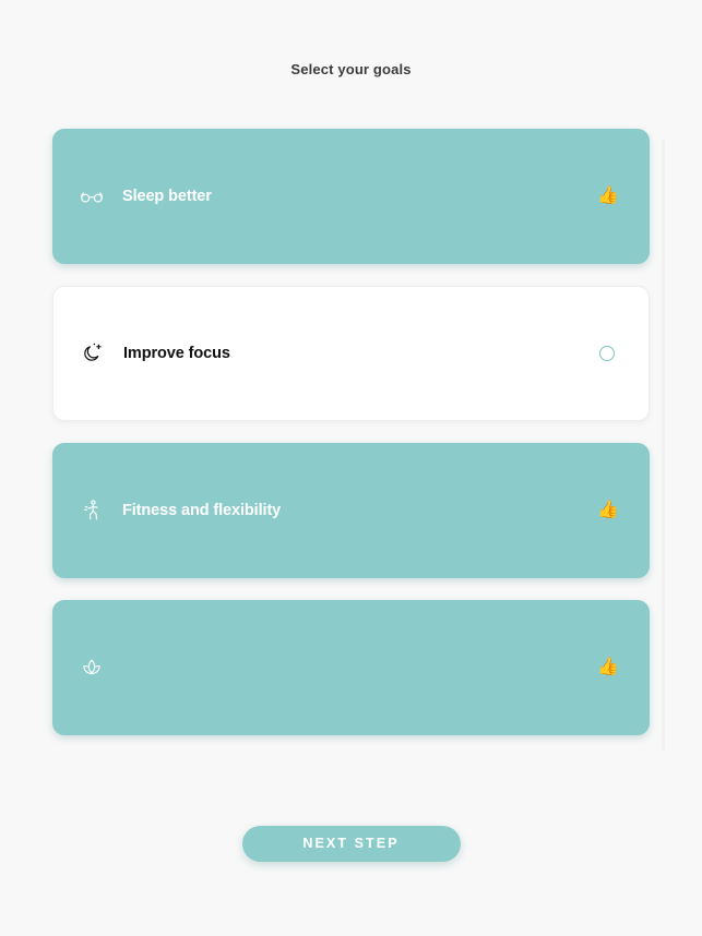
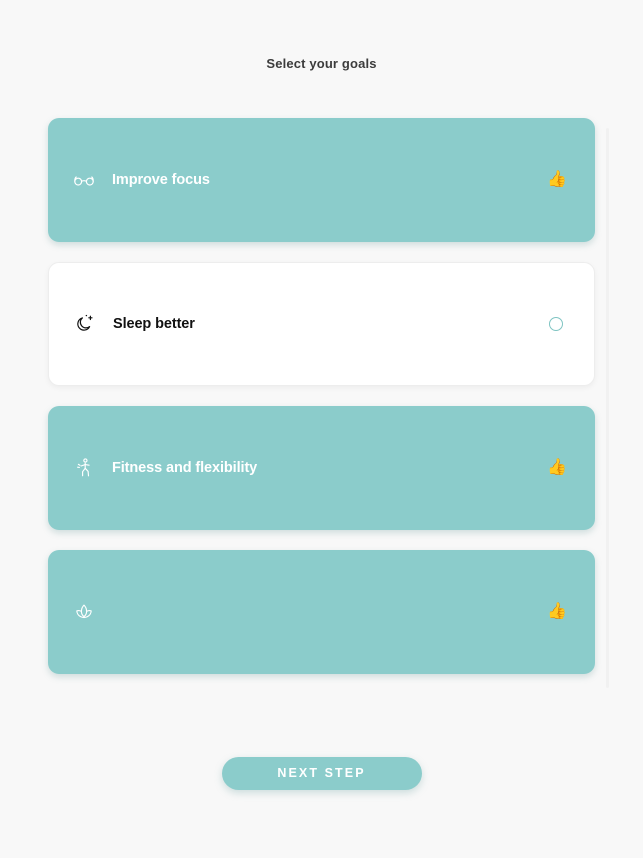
  Select your goals
- Sleep better
+ Improve focus
  👍
- Improve focus
+ Sleep better
  Fitness and flexibility
  👍
  👍
  NEXT STEP
